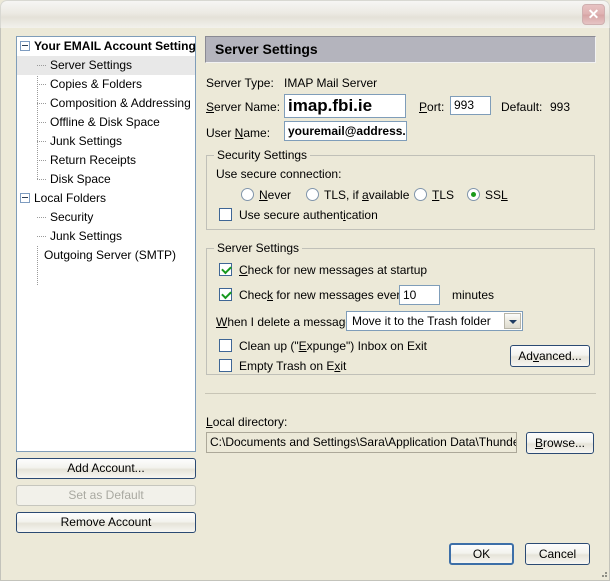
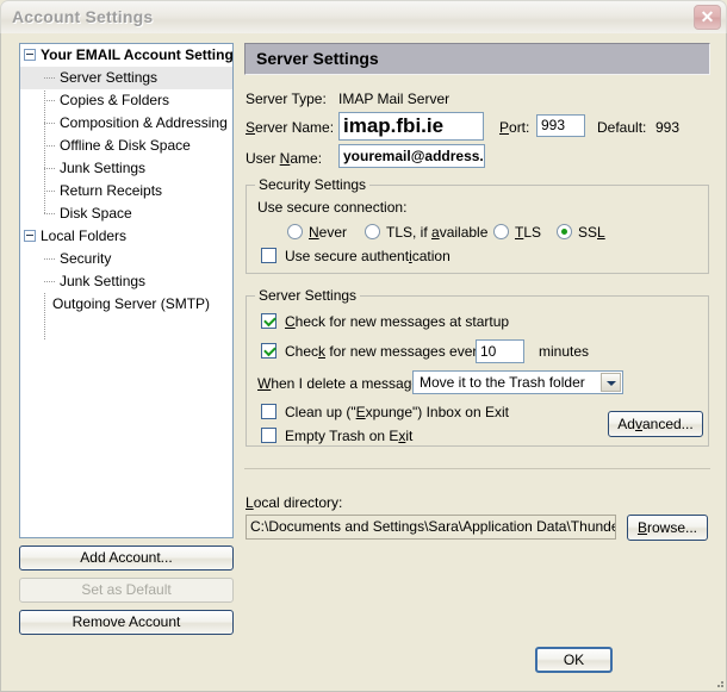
+ Account Settings
  ✕
  Your EMAIL Account Setting
  Server Settings
  Copies & Folders
  Composition & Addressing
  Offline & Disk Space
  Junk Settings
  Return Receipts
  Disk Space
  Local Folders
  Security
  Junk Settings
  Outgoing Server (SMTP)
  Add Account...
  Set as Default
  Remove Account
  Server Settings
  Server Type:
  IMAP Mail Server
  Server Name:
  imap.fbi.ie
  Port:
  993
  Default:
  993
  User Name:
  youremail@address.
  Security Settings
  Use secure connection:
  Never
  TLS, if available
  TLS
  SSL
  Use secure authentication
  Server Settings
  Check for new messages at startup
  Check for new messages eve
  10
  minutes
  When I delete a messag
  Move it to the Trash folder
  Clean up ("Expunge") Inbox on Exit
  Empty Trash on Exit
  Advanced...
  Local directory:
  C:\Documents and Settings\Sara\Application Data\Thunde
  Browse...
  OK
- Cancel
